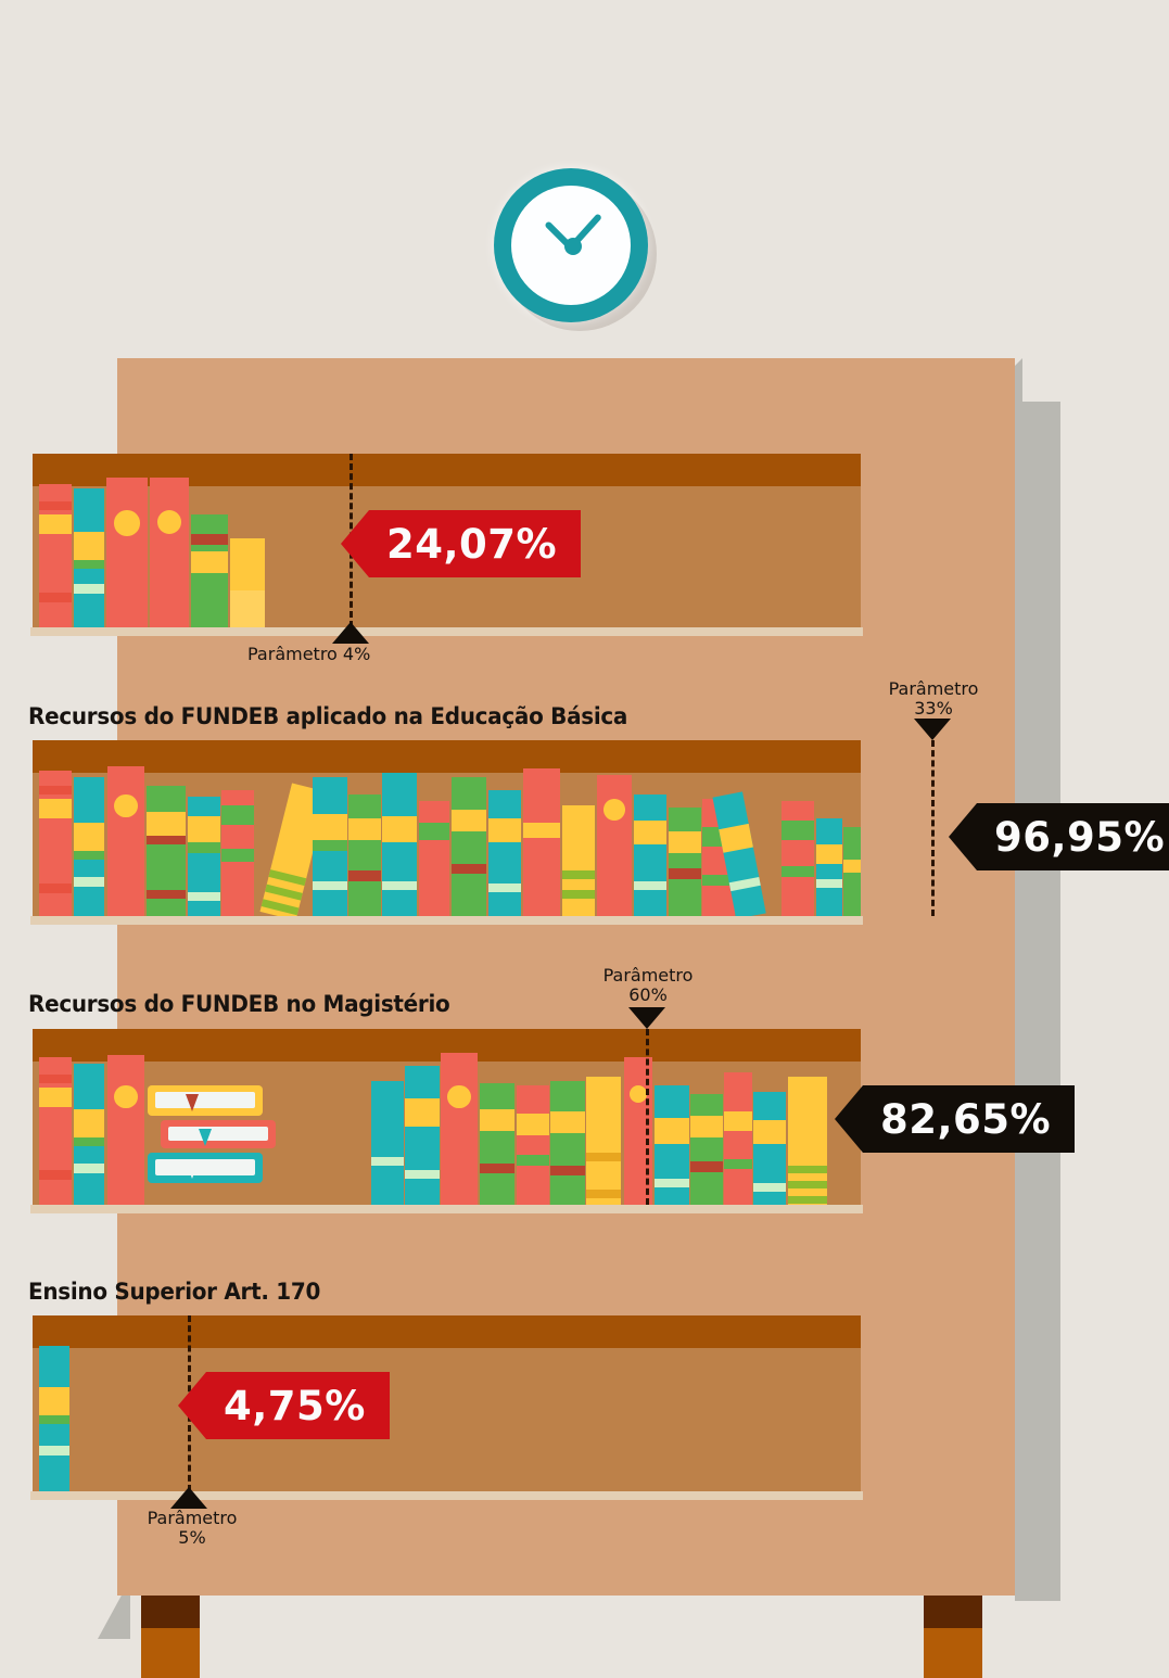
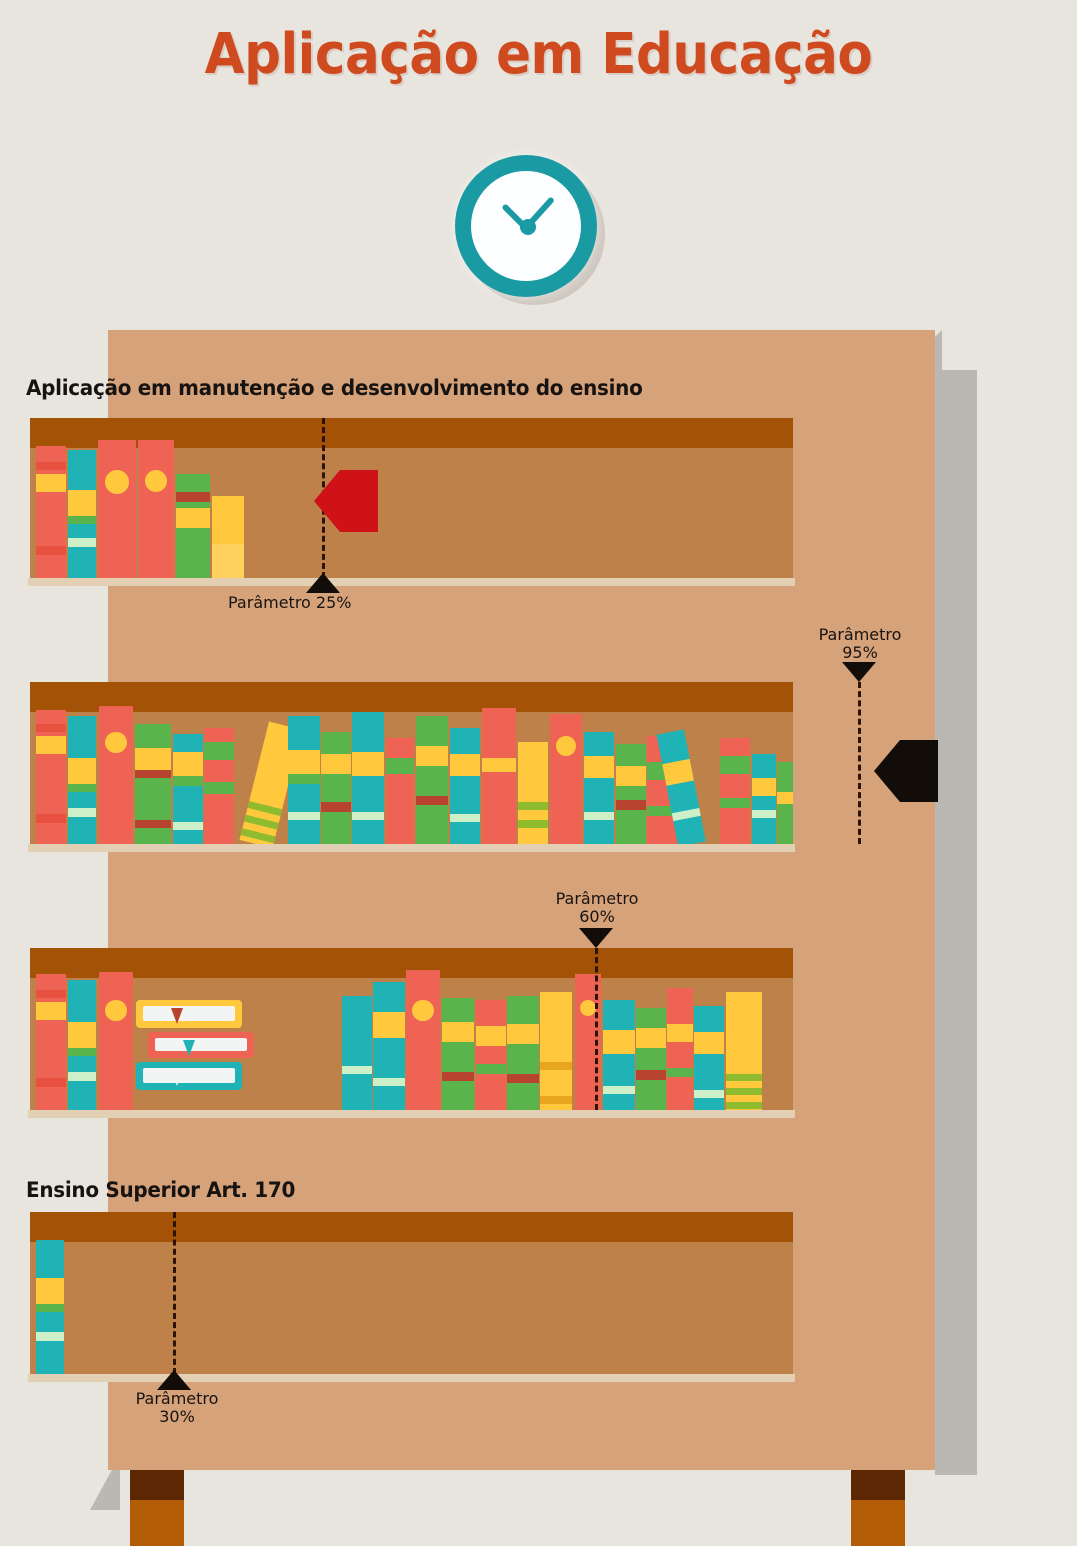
+ Aplicação em Educação
+ Aplicação em manutenção e desenvolvimento do ensino
- Parâmetro 4%
+ Parâmetro 25%
- 24,07%
- Recursos do FUNDEB aplicado na Educação Básica
  Parâmetro
- 33%
+ 95%
- 96,95%
- Recursos do FUNDEB no Magistério
  Parâmetro
  60%
- 82,65%
  Ensino Superior Art. 170
  Parâmetro
- 5%
+ 30%
- 4,75%
